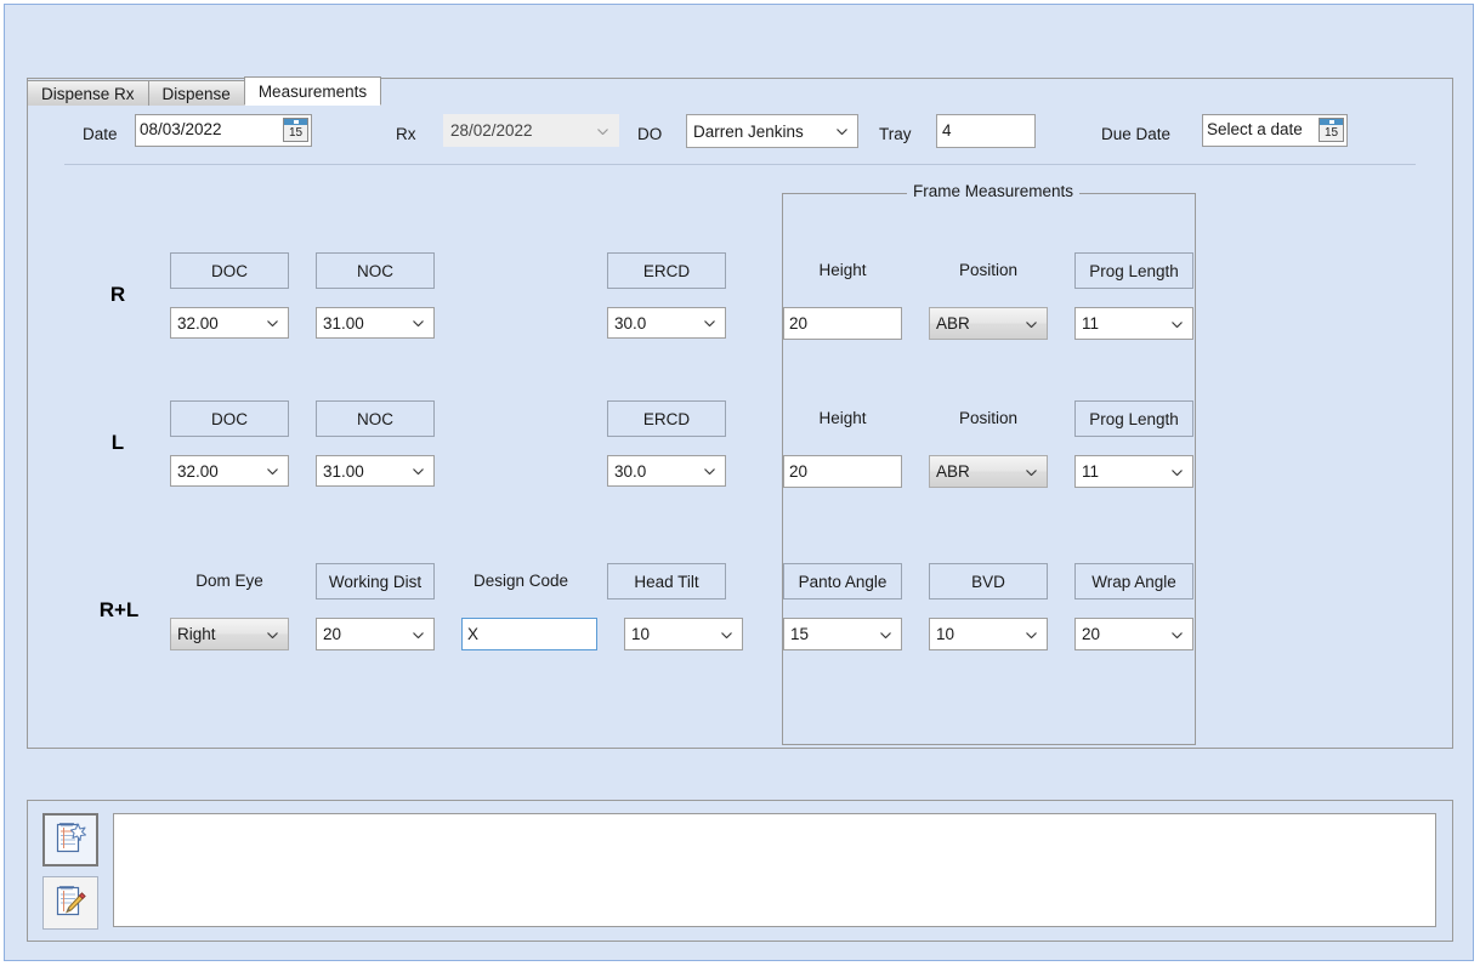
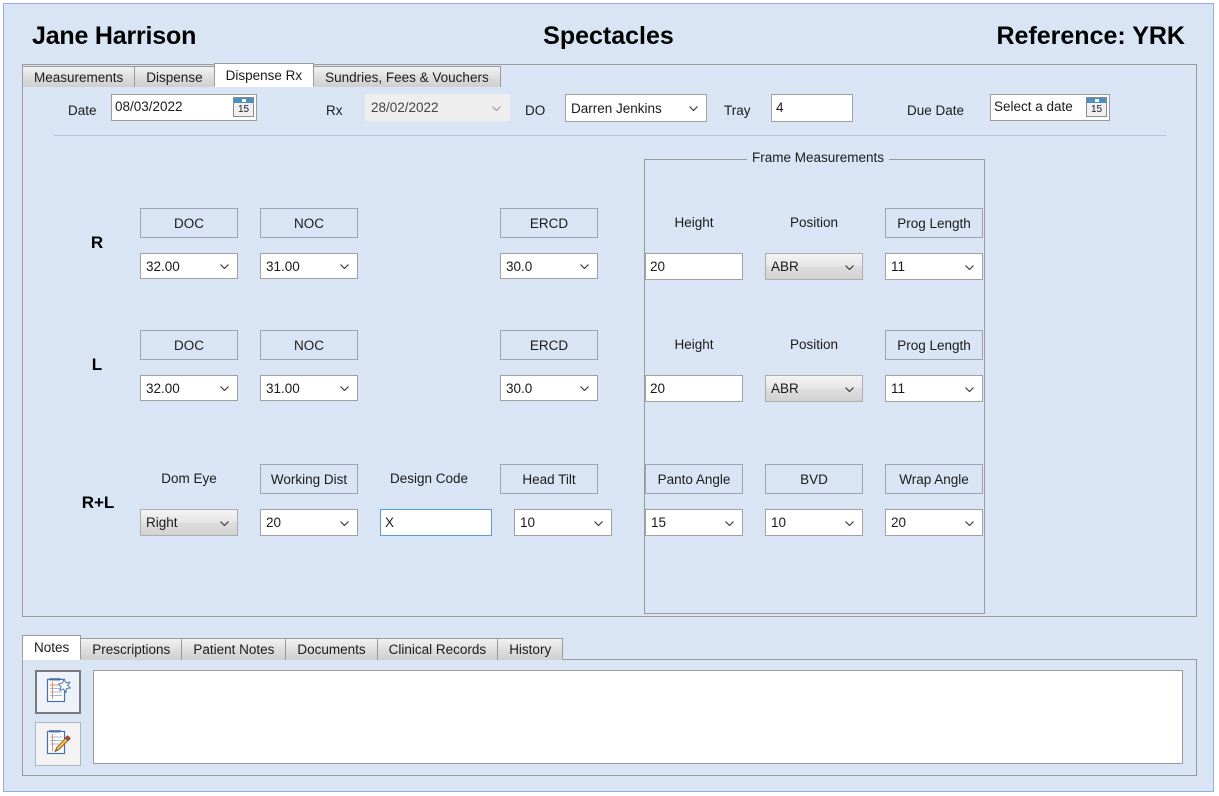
+ Jane Harrison
+ Spectacles
+ Reference: YRK
  Date
  08/03/2022
  15
  Rx
  28/02/2022
  DO
  Darren Jenkins
  Tray
  4
  Due Date
  Select a date
  15
  Frame Measurements
  R
  L
  R+L
  DOC
  NOC
  ERCD
  Height
  Position
  Prog Length
  32.00
  31.00
  30.0
  20
  ABR
  11
  DOC
  NOC
  ERCD
  Height
  Position
  Prog Length
  32.00
  31.00
  30.0
  20
  ABR
  11
  Dom Eye
  Working Dist
  Design Code
  Head Tilt
  Panto Angle
  BVD
  Wrap Angle
  Right
  20
  X
  10
  15
  10
  20
- Dispense Rx
+ Measurements
  Dispense
- Measurements
+ Dispense Rx
+ Sundries, Fees & Vouchers
+ Notes
+ Prescriptions
+ Patient Notes
+ Documents
+ Clinical Records
+ History
